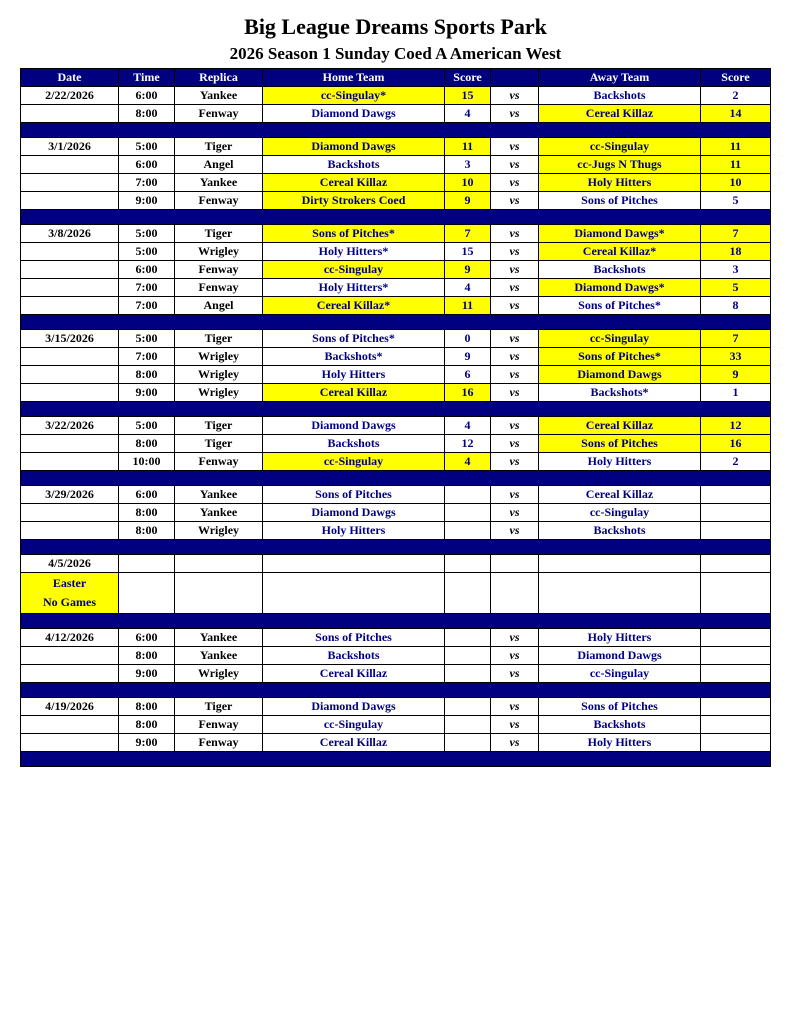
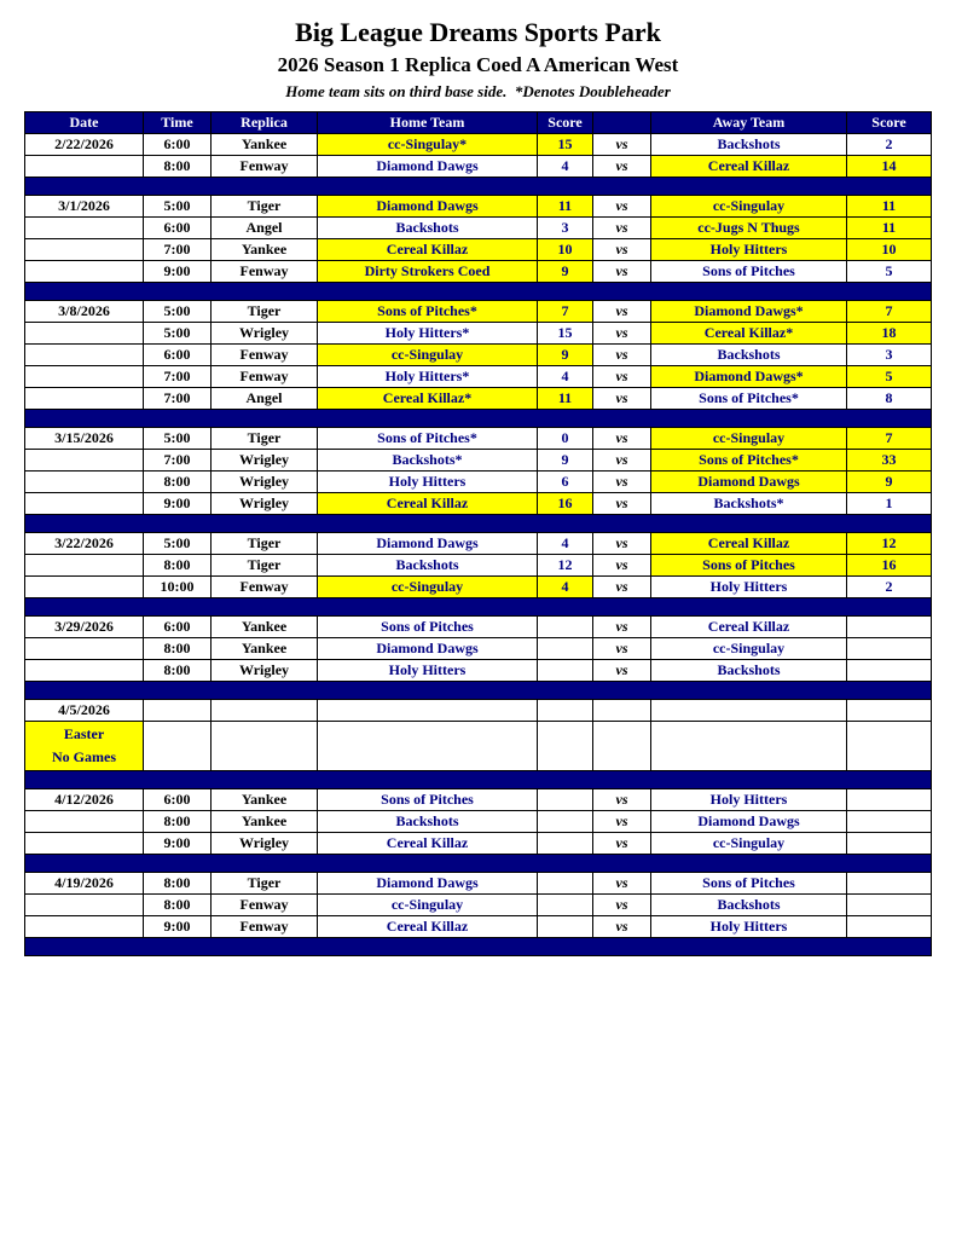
  Big League Dreams Sports Park
- 2026 Season 1 Sunday Coed A American West
+ 2026 Season 1 Replica Coed A American West
+ Home team sits on third base side. *Denotes Doubleheader
  Date	Time	Replica	Home Team	Score		Away Team	Score
  2/22/2026	6:00	Yankee	cc-Singulay*	15	vs	Backshots	2
  	8:00	Fenway	Diamond Dawgs	4	vs	Cereal Killaz	14
  3/1/2026	5:00	Tiger	Diamond Dawgs	11	vs	cc-Singulay	11
  	6:00	Angel	Backshots	3	vs	cc-Jugs N Thugs	11
  	7:00	Yankee	Cereal Killaz	10	vs	Holy Hitters	10
  	9:00	Fenway	Dirty Strokers Coed	9	vs	Sons of Pitches	5
  3/8/2026	5:00	Tiger	Sons of Pitches*	7	vs	Diamond Dawgs*	7
  	5:00	Wrigley	Holy Hitters*	15	vs	Cereal Killaz*	18
  	6:00	Fenway	cc-Singulay	9	vs	Backshots	3
  	7:00	Fenway	Holy Hitters*	4	vs	Diamond Dawgs*	5
  	7:00	Angel	Cereal Killaz*	11	vs	Sons of Pitches*	8
  3/15/2026	5:00	Tiger	Sons of Pitches*	0	vs	cc-Singulay	7
  	7:00	Wrigley	Backshots*	9	vs	Sons of Pitches*	33
  	8:00	Wrigley	Holy Hitters	6	vs	Diamond Dawgs	9
  	9:00	Wrigley	Cereal Killaz	16	vs	Backshots*	1
  3/22/2026	5:00	Tiger	Diamond Dawgs	4	vs	Cereal Killaz	12
  	8:00	Tiger	Backshots	12	vs	Sons of Pitches	16
  	10:00	Fenway	cc-Singulay	4	vs	Holy Hitters	2
  3/29/2026	6:00	Yankee	Sons of Pitches		vs	Cereal Killaz
  	8:00	Yankee	Diamond Dawgs		vs	cc-Singulay
  	8:00	Wrigley	Holy Hitters		vs	Backshots
  4/5/2026
  EasterNo Games
  4/12/2026	6:00	Yankee	Sons of Pitches		vs	Holy Hitters
  	8:00	Yankee	Backshots		vs	Diamond Dawgs
  	9:00	Wrigley	Cereal Killaz		vs	cc-Singulay
  4/19/2026	8:00	Tiger	Diamond Dawgs		vs	Sons of Pitches
  	8:00	Fenway	cc-Singulay		vs	Backshots
  	9:00	Fenway	Cereal Killaz		vs	Holy Hitters
